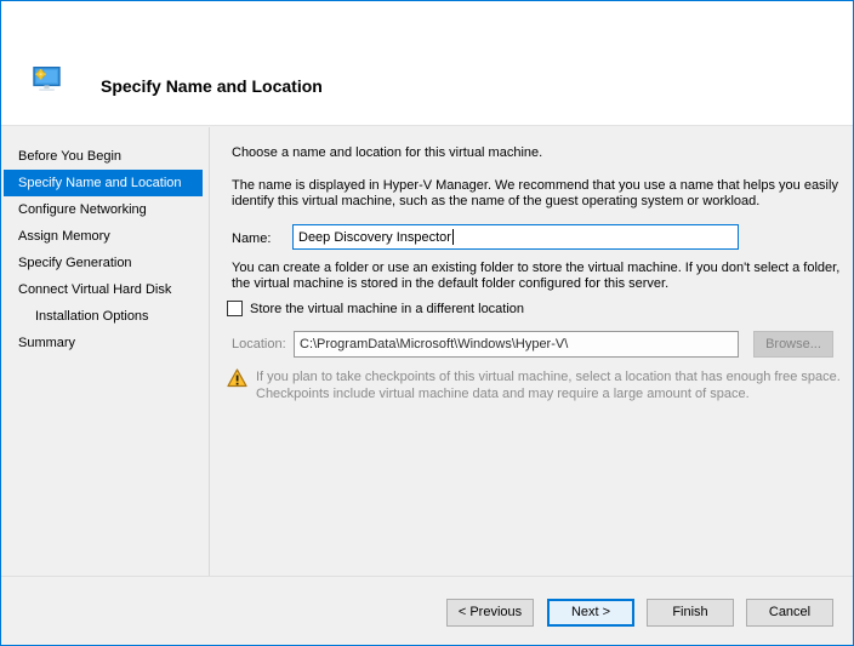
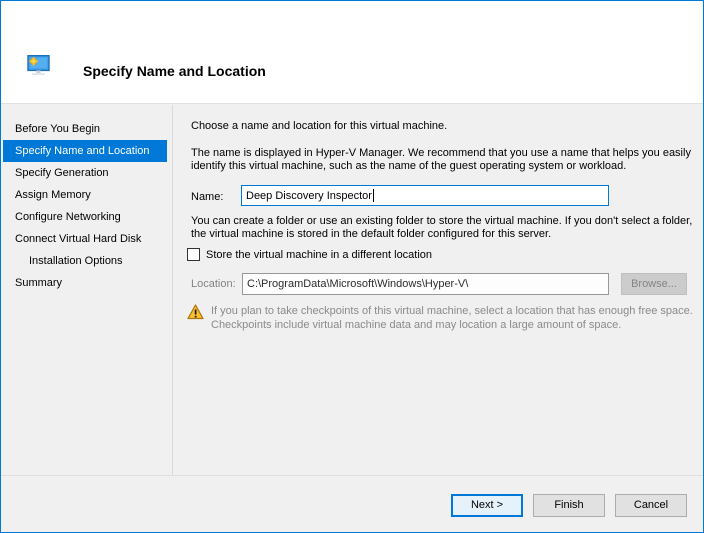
  Specify Name and Location
  Before You Begin
  Specify Name and Location
- Configure Networking
+ Specify Generation
  Assign Memory
- Specify Generation
+ Configure Networking
  Connect Virtual Hard Disk
  Installation Options
  Summary
  Choose a name and location for this virtual machine.
  The name is displayed in Hyper-V Manager. We recommend that you use a name that helps you easily identify this virtual machine, such as the name of the guest operating system or workload.
  Name:
  Deep Discovery Inspector
  You can create a folder or use an existing folder to store the virtual machine. If you don't select a folder, the virtual machine is stored in the default folder configured for this server.
  Store the virtual machine in a different location
  Location:
  C:\ProgramData\Microsoft\Windows\Hyper-V\
  Browse...
- If you plan to take checkpoints of this virtual machine, select a location that has enough free space. Checkpoints include virtual machine data and may require a large amount of space.
+ If you plan to take checkpoints of this virtual machine, select a location that has enough free space. Checkpoints include virtual machine data and may location a large amount of space.
- < Previous
  Next >
  Finish
  Cancel
